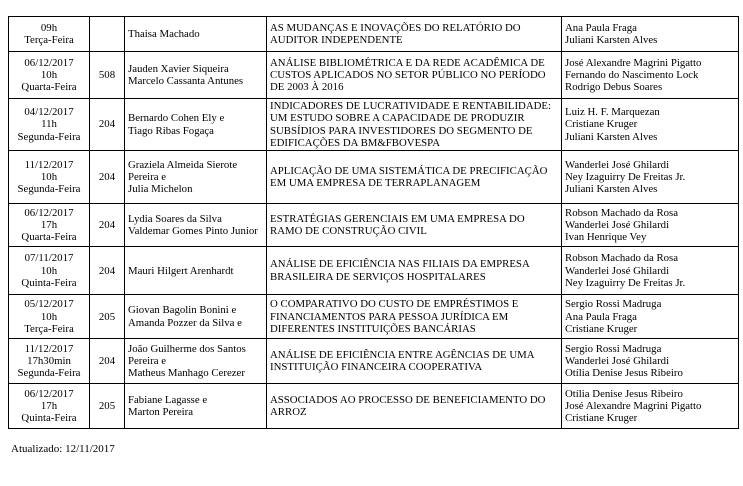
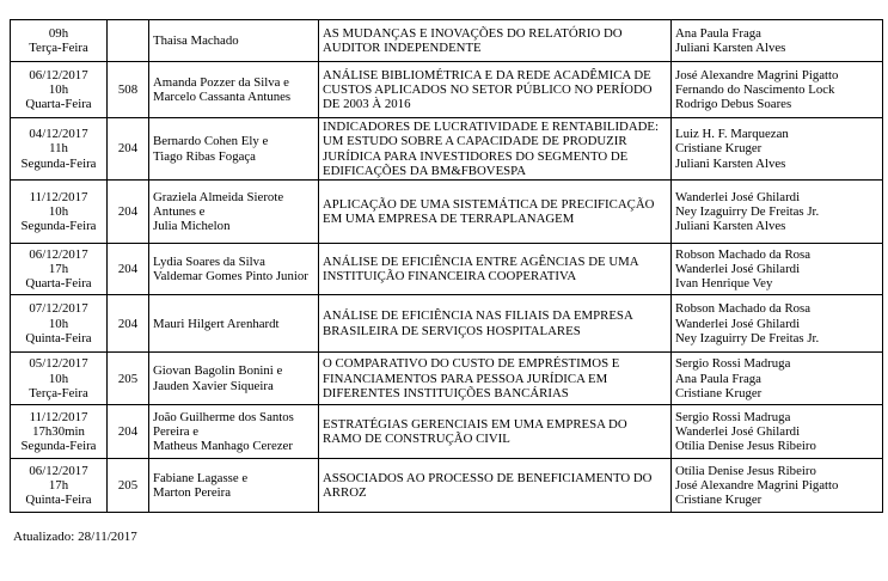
  09hTerça-Feira		Thaisa Machado	AS MUDANÇAS E INOVAÇÕES DO RELATÓRIO DO AUDITOR INDEPENDENTE	Ana Paula FragaJuliani Karsten Alves
- 06/12/201710hQuarta-Feira	508	Jauden Xavier SiqueiraMarcelo Cassanta Antunes	ANÁLISE BIBLIOMÉTRICA E DA REDE ACADÊMICA DE CUSTOS APLICADOS NO SETOR PÚBLICO NO PERÍODO DE 2003 À 2016	José Alexandre Magrini PigattoFernando do Nascimento LockRodrigo Debus Soares
+ 06/12/201710hQuarta-Feira	508	Amanda Pozzer da Silva eMarcelo Cassanta Antunes	ANÁLISE BIBLIOMÉTRICA E DA REDE ACADÊMICA DE CUSTOS APLICADOS NO SETOR PÚBLICO NO PERÍODO DE 2003 À 2016	José Alexandre Magrini PigattoFernando do Nascimento LockRodrigo Debus Soares
- 04/12/201711hSegunda-Feira	204	Bernardo Cohen Ely eTiago Ribas Fogaça	INDICADORES DE LUCRATIVIDADE E RENTABILIDADE: UM ESTUDO SOBRE A CAPACIDADE DE PRODUZIR SUBSÍDIOS PARA INVESTIDORES DO SEGMENTO DE EDIFICAÇÕES DA BM&FBOVESPA	Luiz H. F. MarquezanCristiane KrugerJuliani Karsten Alves
+ 04/12/201711hSegunda-Feira	204	Bernardo Cohen Ely eTiago Ribas Fogaça	INDICADORES DE LUCRATIVIDADE E RENTABILIDADE: UM ESTUDO SOBRE A CAPACIDADE DE PRODUZIR JURÍDICA PARA INVESTIDORES DO SEGMENTO DE EDIFICAÇÕES DA BM&FBOVESPA	Luiz H. F. MarquezanCristiane KrugerJuliani Karsten Alves
- 11/12/201710hSegunda-Feira	204	Graziela Almeida Sierote Pereira eJulia Michelon	APLICAÇÃO DE UMA SISTEMÁTICA DE PRECIFICAÇÃO EM UMA EMPRESA DE TERRAPLANAGEM	Wanderlei José GhilardiNey Izaguirry De Freitas Jr.Juliani Karsten Alves
+ 11/12/201710hSegunda-Feira	204	Graziela Almeida Sierote Antunes eJulia Michelon	APLICAÇÃO DE UMA SISTEMÁTICA DE PRECIFICAÇÃO EM UMA EMPRESA DE TERRAPLANAGEM	Wanderlei José GhilardiNey Izaguirry De Freitas Jr.Juliani Karsten Alves
- 06/12/201717hQuarta-Feira	204	Lydia Soares da SilvaValdemar Gomes Pinto Junior	ESTRATÉGIAS GERENCIAIS EM UMA EMPRESA DO RAMO DE CONSTRUÇÃO CIVIL	Robson Machado da RosaWanderlei José GhilardiIvan Henrique Vey
+ 06/12/201717hQuarta-Feira	204	Lydia Soares da SilvaValdemar Gomes Pinto Junior	ANÁLISE DE EFICIÊNCIA ENTRE AGÊNCIAS DE UMA INSTITUIÇÃO FINANCEIRA COOPERATIVA	Robson Machado da RosaWanderlei José GhilardiIvan Henrique Vey
- 07/11/201710hQuinta-Feira	204	Mauri Hilgert Arenhardt	ANÁLISE DE EFICIÊNCIA NAS FILIAIS DA EMPRESA BRASILEIRA DE SERVIÇOS HOSPITALARES	Robson Machado da RosaWanderlei José GhilardiNey Izaguirry De Freitas Jr.
+ 07/12/201710hQuinta-Feira	204	Mauri Hilgert Arenhardt	ANÁLISE DE EFICIÊNCIA NAS FILIAIS DA EMPRESA BRASILEIRA DE SERVIÇOS HOSPITALARES	Robson Machado da RosaWanderlei José GhilardiNey Izaguirry De Freitas Jr.
- 05/12/201710hTerça-Feira	205	Giovan Bagolin Bonini eAmanda Pozzer da Silva e	O COMPARATIVO DO CUSTO DE EMPRÉSTIMOS E FINANCIAMENTOS PARA PESSOA JURÍDICA EM DIFERENTES INSTITUIÇÕES BANCÁRIAS	Sergio Rossi MadrugaAna Paula FragaCristiane Kruger
+ 05/12/201710hTerça-Feira	205	Giovan Bagolin Bonini eJauden Xavier Siqueira	O COMPARATIVO DO CUSTO DE EMPRÉSTIMOS E FINANCIAMENTOS PARA PESSOA JURÍDICA EM DIFERENTES INSTITUIÇÕES BANCÁRIAS	Sergio Rossi MadrugaAna Paula FragaCristiane Kruger
- 11/12/201717h30minSegunda-Feira	204	João Guilherme dos Santos Pereira eMatheus Manhago Cerezer	ANÁLISE DE EFICIÊNCIA ENTRE AGÊNCIAS DE UMA INSTITUIÇÃO FINANCEIRA COOPERATIVA	Sergio Rossi MadrugaWanderlei José GhilardiOtília Denise Jesus Ribeiro
+ 11/12/201717h30minSegunda-Feira	204	João Guilherme dos Santos Pereira eMatheus Manhago Cerezer	ESTRATÉGIAS GERENCIAIS EM UMA EMPRESA DO RAMO DE CONSTRUÇÃO CIVIL	Sergio Rossi MadrugaWanderlei José GhilardiOtília Denise Jesus Ribeiro
  06/12/201717hQuinta-Feira	205	Fabiane Lagasse eMarton Pereira	ASSOCIADOS AO PROCESSO DE BENEFICIAMENTO DO ARROZ	Otília Denise Jesus RibeiroJosé Alexandre Magrini PigattoCristiane Kruger
- Atualizado: 12/11/2017
+ Atualizado: 28/11/2017
